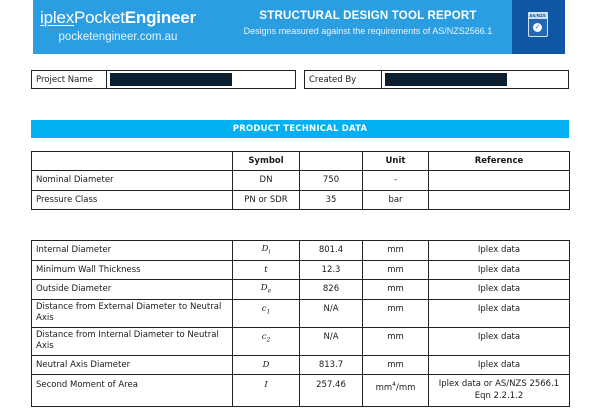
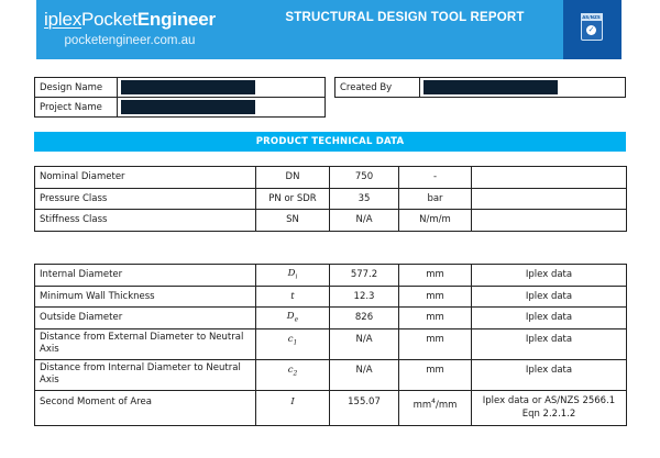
  iplexPocketEngineer
  pocketengineer.com.au
  STRUCTURAL DESIGN TOOL REPORT
- Designs measured against the requirements of AS/NZS2566.1
  ✓
+ Design Name
  Project Name
  Created By
  PRODUCT TECHNICAL DATA
- 	Symbol		Unit	Reference
  Nominal Diameter	DN	750	-
  Pressure Class	PN or SDR	35	bar
+ Stiffness Class	SN	N/A	N/m/m
- Internal Diameter	D	801.4	mm	Iplex data
+ Internal Diameter	D	577.2	mm	Iplex data
  Minimum Wall Thickness	t	12.3	mm	Iplex data
  Outside Diameter	D	826	mm	Iplex data
  Distance from External Diameter to Neutral Axis	c	N/A	mm	Iplex data
  Distance from Internal Diameter to Neutral Axis	c	N/A	mm	Iplex data
- Neutral Axis Diameter	D	813.7	mm	Iplex data
- Second Moment of Area	I	257.46	mm /mm	Iplex data or AS/NZS 2566.1 Eqn 2.2.1.2
+ Second Moment of Area	I	155.07	mm /mm	Iplex data or AS/NZS 2566.1 Eqn 2.2.1.2
